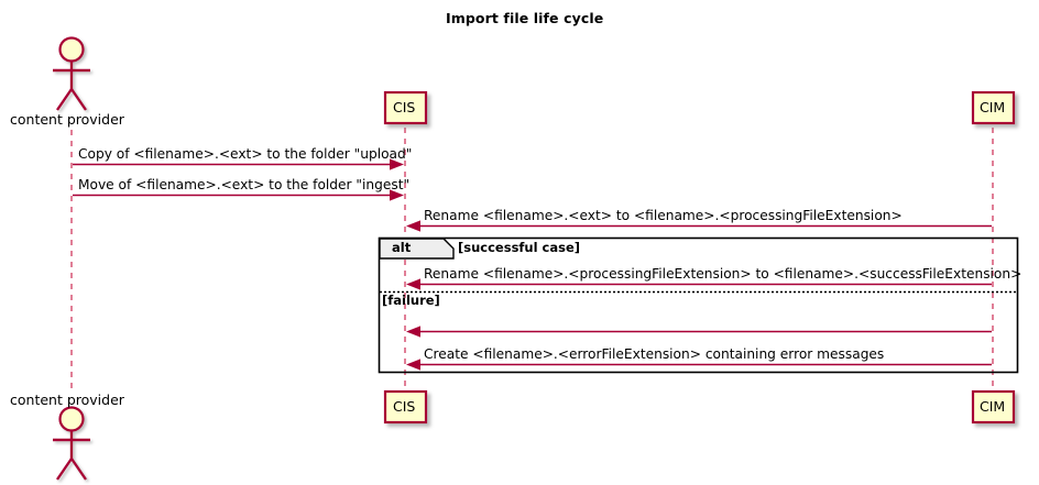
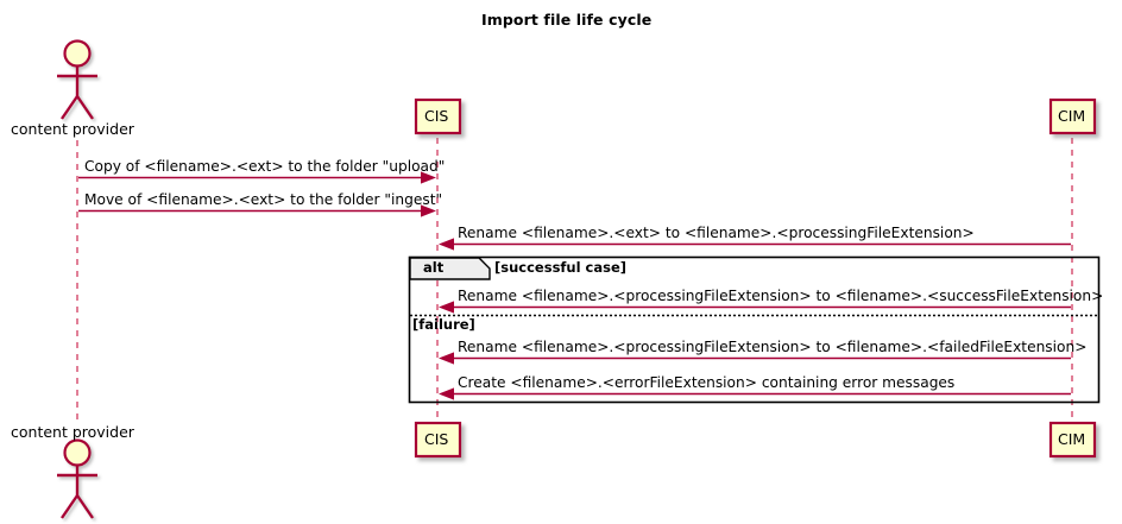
  Import file life cycle
  content provider
  content provider
  CIS
  CIM
  CIS
  CIM
  Copy of <filename>.<ext> to the folder "upload"
  Move of <filename>.<ext> to the folder "ingest"
  Rename <filename>.<ext> to <filename>.<processingFileExtension>
  Rename <filename>.<processingFileExtension> to <filename>.<successFileExtension>
+ Rename <filename>.<processingFileExtension> to <filename>.<failedFileExtension>
  Create <filename>.<errorFileExtension> containing error messages
  alt
  [successful case]
  [failure]
